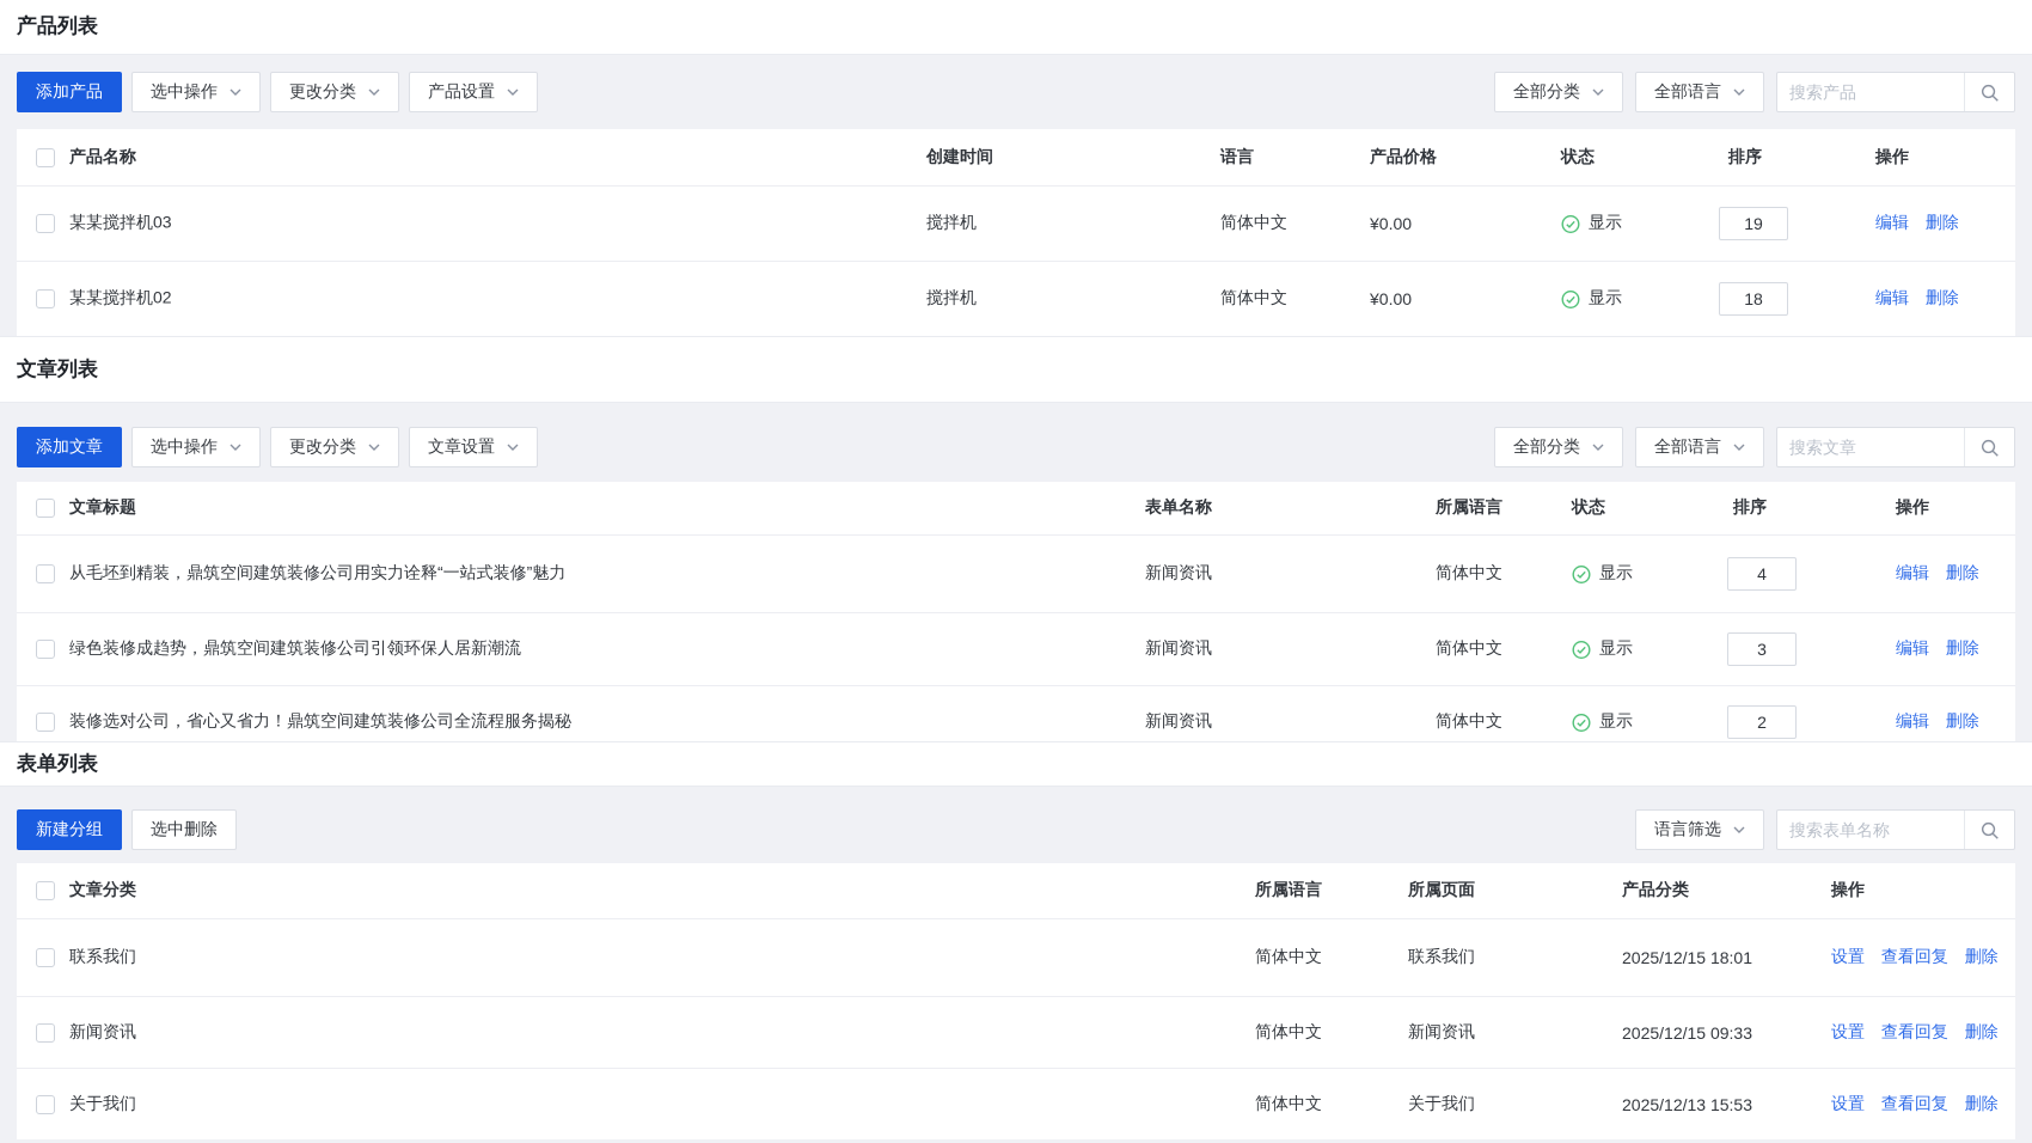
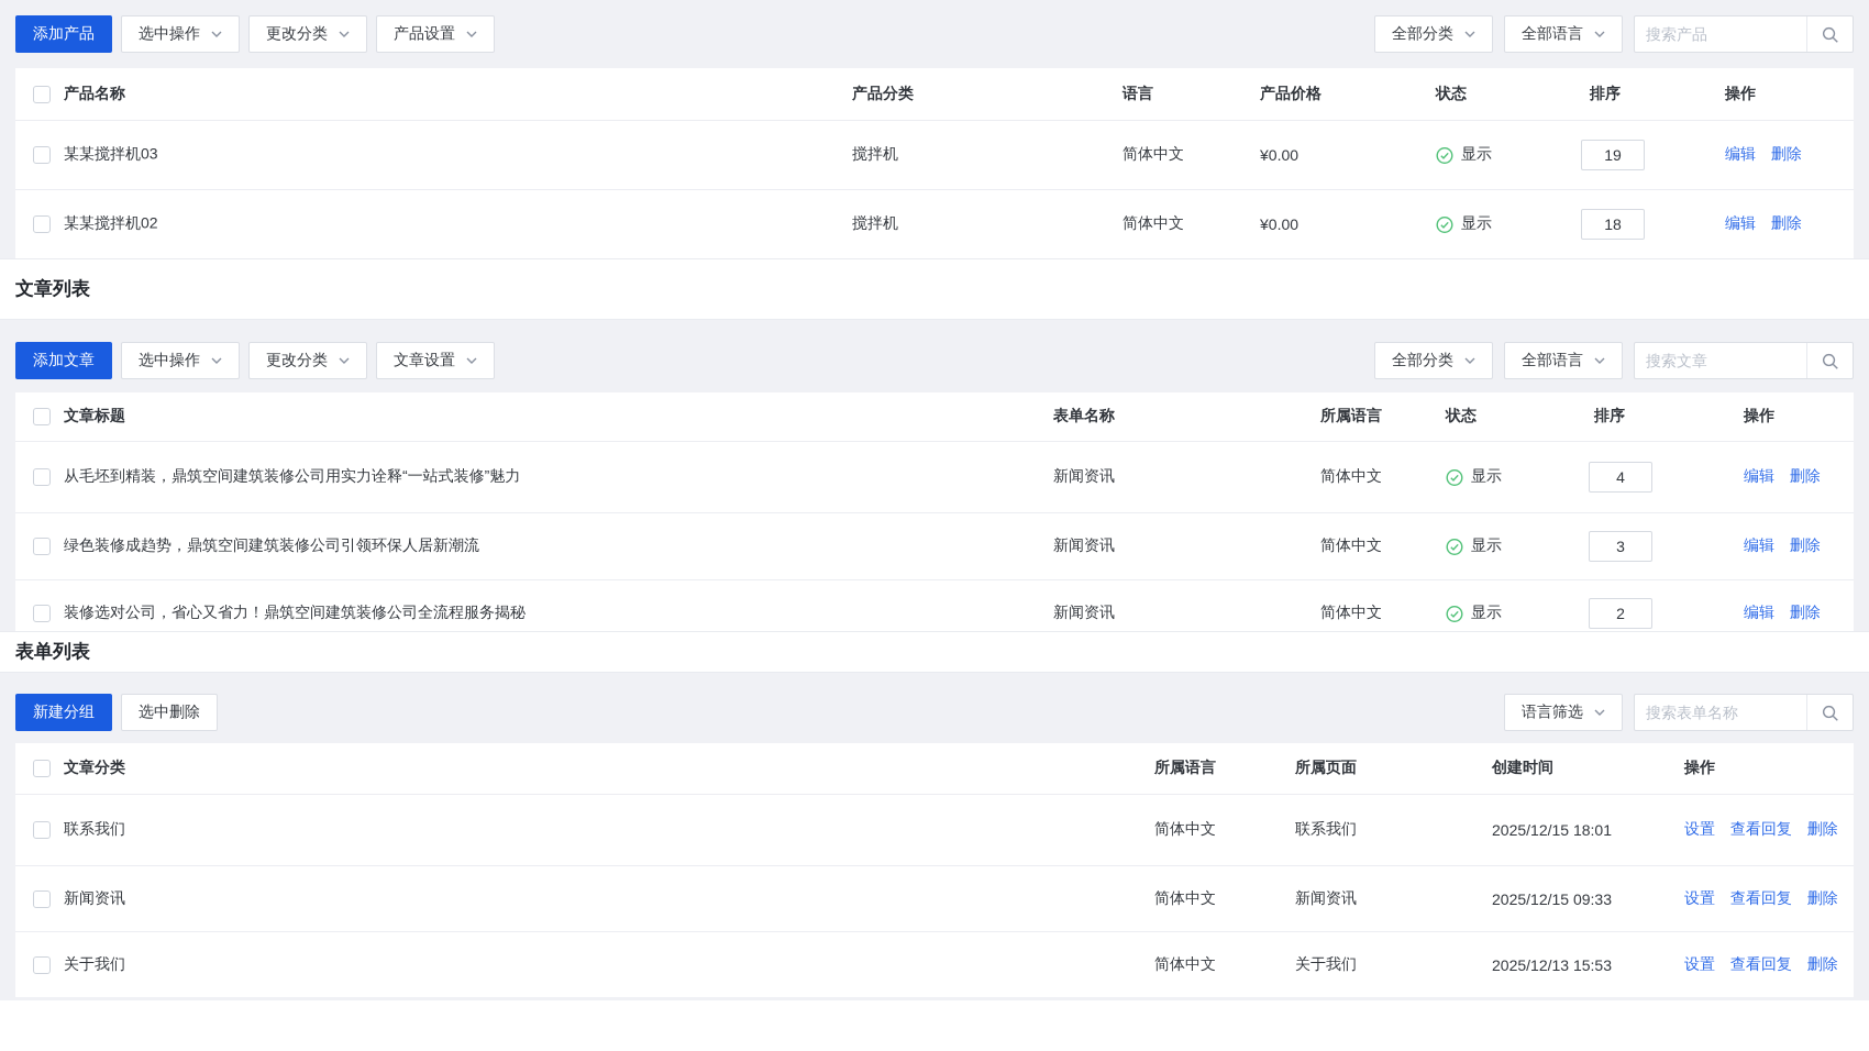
- 产品列表
  添加产品
  选中操作
  更改分类
  产品设置
  全部分类
  全部语言
  搜索产品
  产品名称
- 创建时间
+ 产品分类
  语言
  产品价格
  状态
  排序
  操作
  某某搅拌机03
  搅拌机
  简体中文
  ¥0.00
  显示
  19
  编辑 删除
  某某搅拌机02
  搅拌机
  简体中文
  ¥0.00
  显示
  18
  编辑 删除
  文章列表
  添加文章
  选中操作
  更改分类
  文章设置
  全部分类
  全部语言
  搜索文章
  文章标题
  表单名称
  所属语言
  状态
  排序
  操作
  从毛坯到精装，鼎筑空间建筑装修公司用实力诠释“一站式装修”魅力
  新闻资讯
  简体中文
  显示
  4
  编辑 删除
  绿色装修成趋势，鼎筑空间建筑装修公司引领环保人居新潮流
  新闻资讯
  简体中文
  显示
  3
  编辑 删除
  装修选对公司，省心又省力！鼎筑空间建筑装修公司全流程服务揭秘
  新闻资讯
  简体中文
  显示
  2
  编辑 删除
  表单列表
  新建分组
  选中删除
  语言筛选
  搜索表单名称
  文章分类
  所属语言
  所属页面
- 产品分类
+ 创建时间
  操作
  联系我们
  简体中文
  联系我们
  2025/12/15 18:01
  设置 查看回复 删除
  新闻资讯
  简体中文
  新闻资讯
  2025/12/15 09:33
  设置 查看回复 删除
  关于我们
  简体中文
  关于我们
  2025/12/13 15:53
  设置 查看回复 删除
